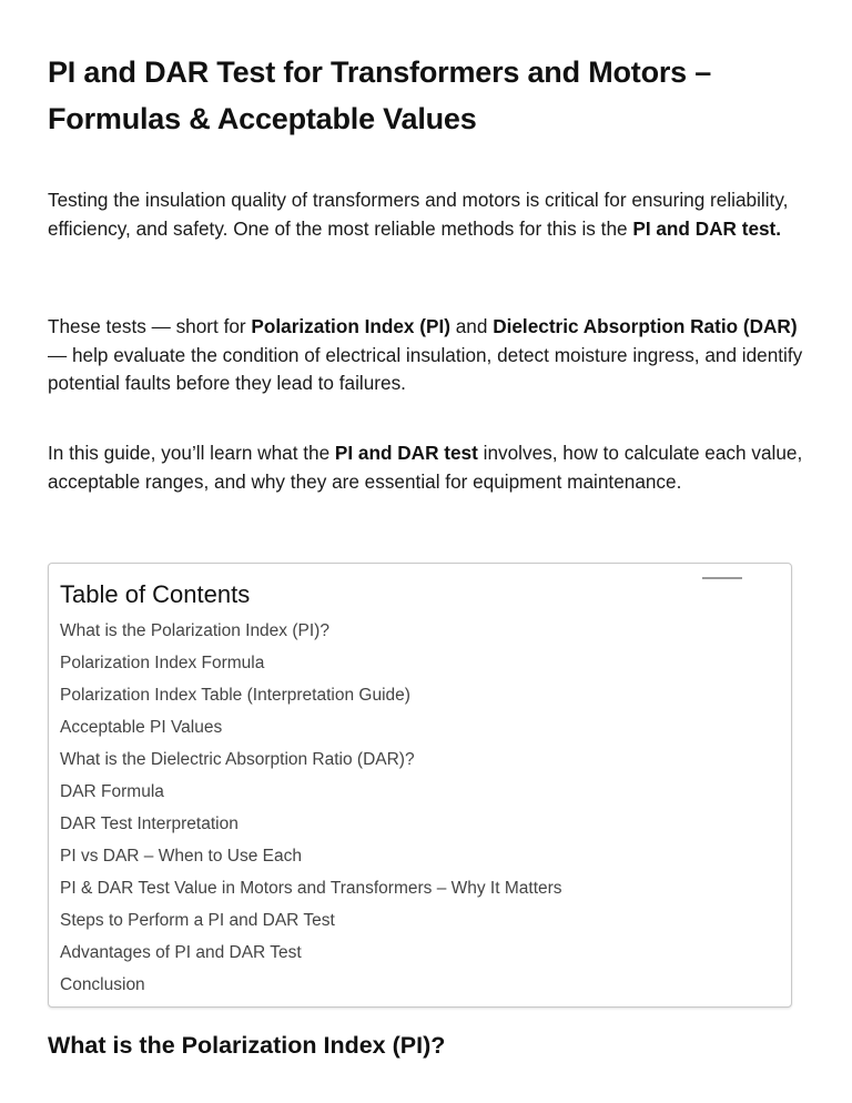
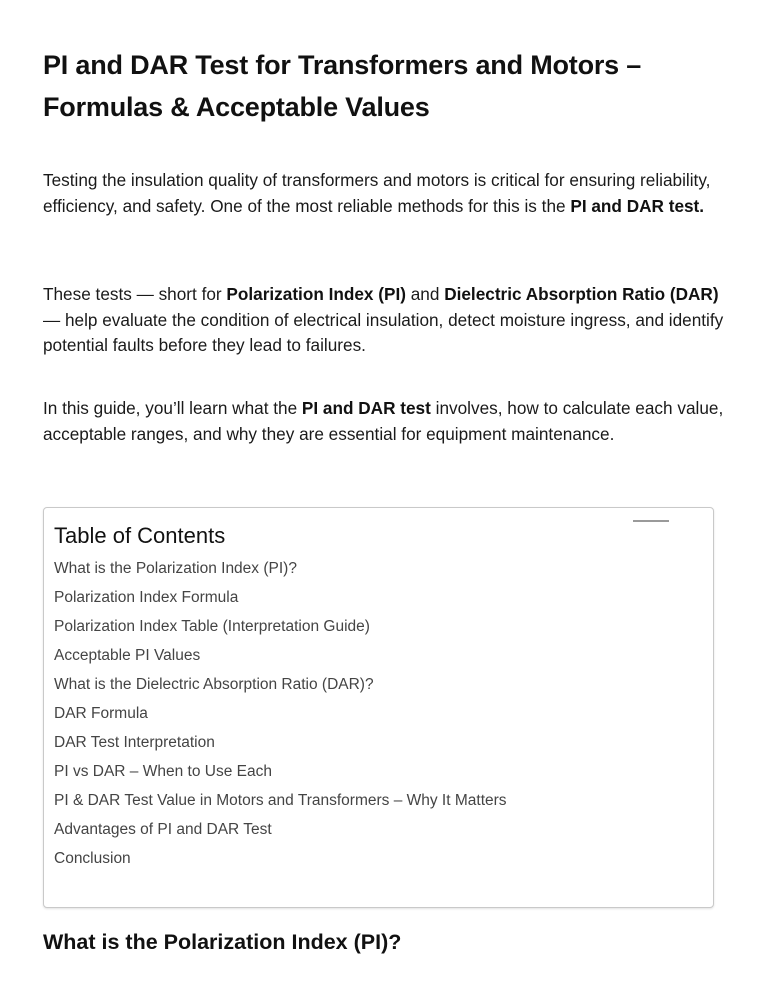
  PI and DAR Test for Transformers and Motors – Formulas & Acceptable Values
  Testing the insulation quality of transformers and motors is critical for ensuring reliability, efficiency, and safety. One of the most reliable methods for this is the PI and DAR test.
  These tests — short for Polarization Index (PI) and Dielectric Absorption Ratio (DAR) — help evaluate the condition of electrical insulation, detect moisture ingress, and identify potential faults before they lead to failures.
  In this guide, you’ll learn what the PI and DAR test involves, how to calculate each value, acceptable ranges, and why they are essential for equipment maintenance.
  Table of Contents
  What is the Polarization Index (PI)?
  Polarization Index Formula
  Polarization Index Table (Interpretation Guide)
  Acceptable PI Values
  What is the Dielectric Absorption Ratio (DAR)?
  DAR Formula
  DAR Test Interpretation
  PI vs DAR – When to Use Each
  PI & DAR Test Value in Motors and Transformers – Why It Matters
- Steps to Perform a PI and DAR Test
  Advantages of PI and DAR Test
  Conclusion
  What is the Polarization Index (PI)?
